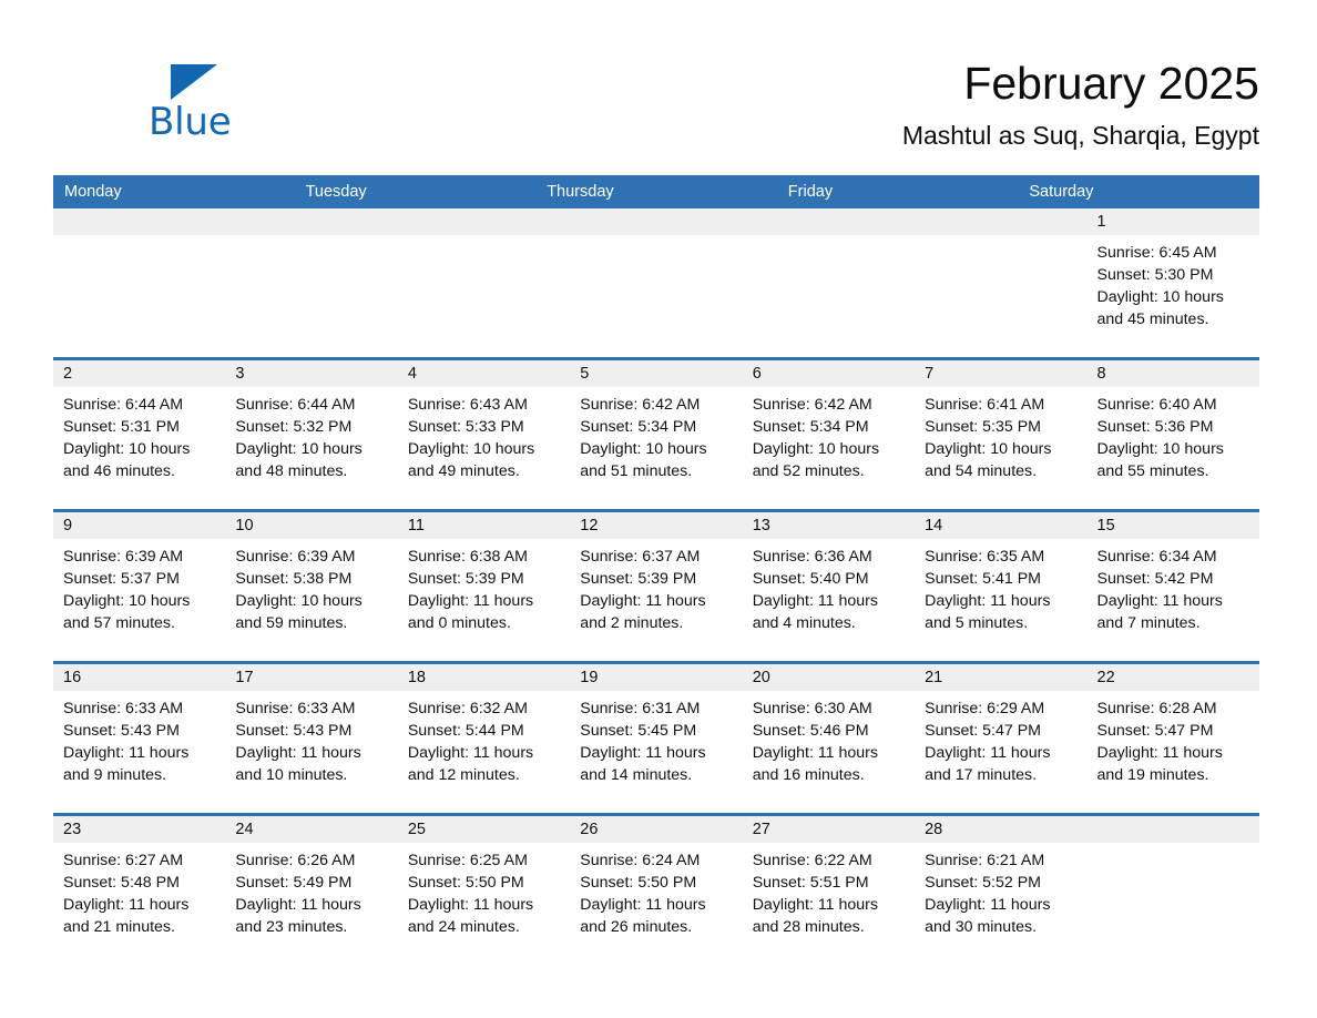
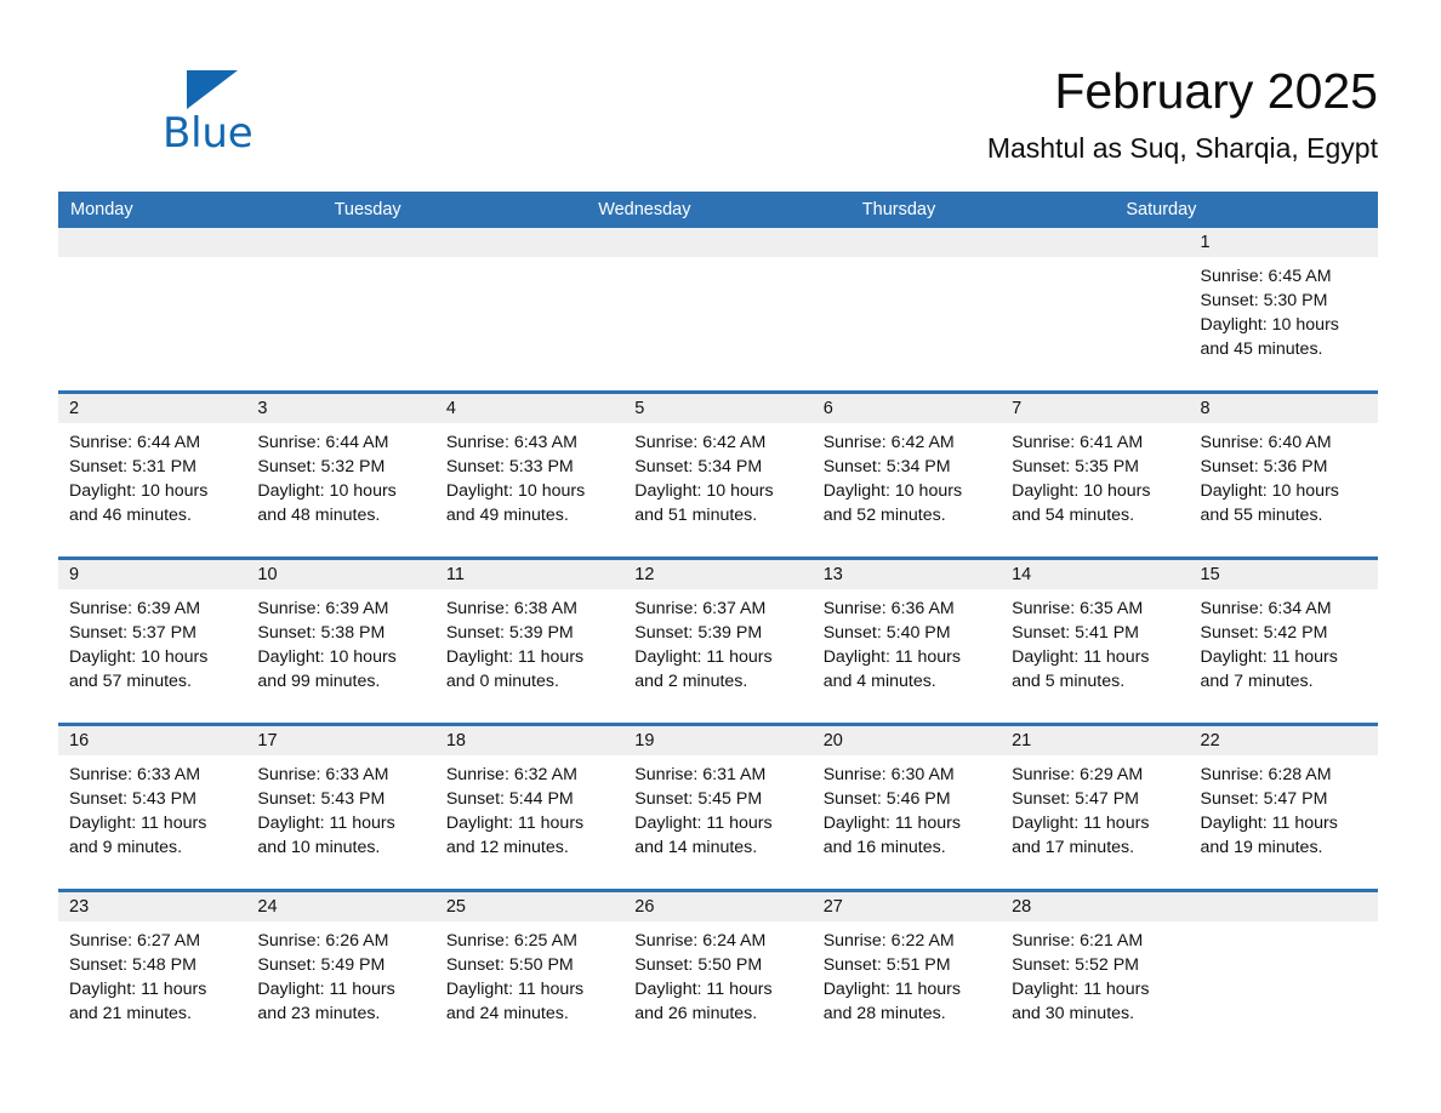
  Blue
  February 2025
  Mashtul as Suq, Sharqia, Egypt
  Monday
  Tuesday
+ Wednesday
  Thursday
- Friday
  Saturday
  1
  Sunrise: 6:45 AM
  Sunset: 5:30 PM
  Daylight: 10 hours
  and 45 minutes.
  2
  Sunrise: 6:44 AM
  Sunset: 5:31 PM
  Daylight: 10 hours
  and 46 minutes.
  3
  Sunrise: 6:44 AM
  Sunset: 5:32 PM
  Daylight: 10 hours
  and 48 minutes.
  4
  Sunrise: 6:43 AM
  Sunset: 5:33 PM
  Daylight: 10 hours
  and 49 minutes.
  5
  Sunrise: 6:42 AM
  Sunset: 5:34 PM
  Daylight: 10 hours
  and 51 minutes.
  6
  Sunrise: 6:42 AM
  Sunset: 5:34 PM
  Daylight: 10 hours
  and 52 minutes.
  7
  Sunrise: 6:41 AM
  Sunset: 5:35 PM
  Daylight: 10 hours
  and 54 minutes.
  8
  Sunrise: 6:40 AM
  Sunset: 5:36 PM
  Daylight: 10 hours
  and 55 minutes.
  9
  Sunrise: 6:39 AM
  Sunset: 5:37 PM
  Daylight: 10 hours
  and 57 minutes.
  10
  Sunrise: 6:39 AM
  Sunset: 5:38 PM
  Daylight: 10 hours
- and 59 minutes.
+ and 99 minutes.
  11
  Sunrise: 6:38 AM
  Sunset: 5:39 PM
  Daylight: 11 hours
  and 0 minutes.
  12
  Sunrise: 6:37 AM
  Sunset: 5:39 PM
  Daylight: 11 hours
  and 2 minutes.
  13
  Sunrise: 6:36 AM
  Sunset: 5:40 PM
  Daylight: 11 hours
  and 4 minutes.
  14
  Sunrise: 6:35 AM
  Sunset: 5:41 PM
  Daylight: 11 hours
  and 5 minutes.
  15
  Sunrise: 6:34 AM
  Sunset: 5:42 PM
  Daylight: 11 hours
  and 7 minutes.
  16
  Sunrise: 6:33 AM
  Sunset: 5:43 PM
  Daylight: 11 hours
  and 9 minutes.
  17
  Sunrise: 6:33 AM
  Sunset: 5:43 PM
  Daylight: 11 hours
  and 10 minutes.
  18
  Sunrise: 6:32 AM
  Sunset: 5:44 PM
  Daylight: 11 hours
  and 12 minutes.
  19
  Sunrise: 6:31 AM
  Sunset: 5:45 PM
  Daylight: 11 hours
  and 14 minutes.
  20
  Sunrise: 6:30 AM
  Sunset: 5:46 PM
  Daylight: 11 hours
  and 16 minutes.
  21
  Sunrise: 6:29 AM
  Sunset: 5:47 PM
  Daylight: 11 hours
  and 17 minutes.
  22
  Sunrise: 6:28 AM
  Sunset: 5:47 PM
  Daylight: 11 hours
  and 19 minutes.
  23
  Sunrise: 6:27 AM
  Sunset: 5:48 PM
  Daylight: 11 hours
  and 21 minutes.
  24
  Sunrise: 6:26 AM
  Sunset: 5:49 PM
  Daylight: 11 hours
  and 23 minutes.
  25
  Sunrise: 6:25 AM
  Sunset: 5:50 PM
  Daylight: 11 hours
  and 24 minutes.
  26
  Sunrise: 6:24 AM
  Sunset: 5:50 PM
  Daylight: 11 hours
  and 26 minutes.
  27
  Sunrise: 6:22 AM
  Sunset: 5:51 PM
  Daylight: 11 hours
  and 28 minutes.
  28
  Sunrise: 6:21 AM
  Sunset: 5:52 PM
  Daylight: 11 hours
  and 30 minutes.
